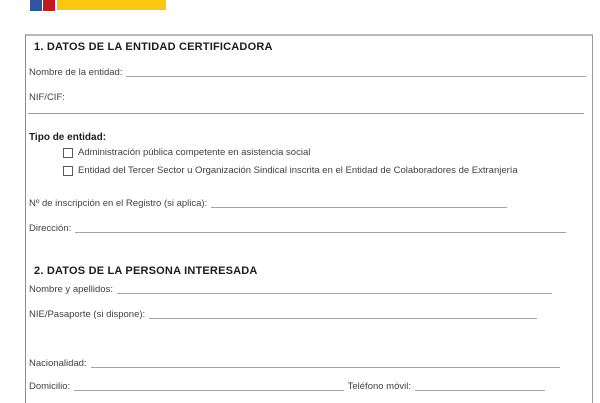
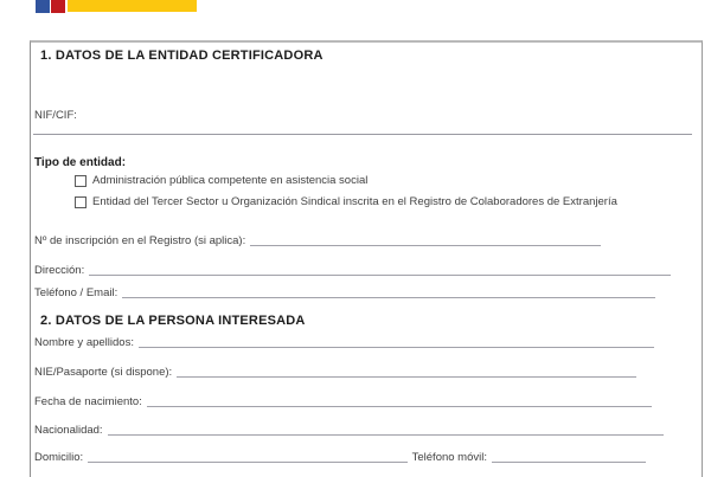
  1. DATOS DE LA ENTIDAD CERTIFICADORA
- Nombre de la entidad:
  NIF/CIF:
  Tipo de entidad:
  Administración pública competente en asistencia social
- Entidad del Tercer Sector u Organización Sindical inscrita en el Entidad de Colaboradores de Extranjería
+ Entidad del Tercer Sector u Organización Sindical inscrita en el Registro de Colaboradores de Extranjería
  Nº de inscripción en el Registro (si aplica):
  Dirección:
+ Teléfono / Email:
  2. DATOS DE LA PERSONA INTERESADA
  Nombre y apellidos:
  NIE/Pasaporte (si dispone):
+ Fecha de nacimiento:
  Nacionalidad:
  Domicilio:
  Teléfono móvil:
